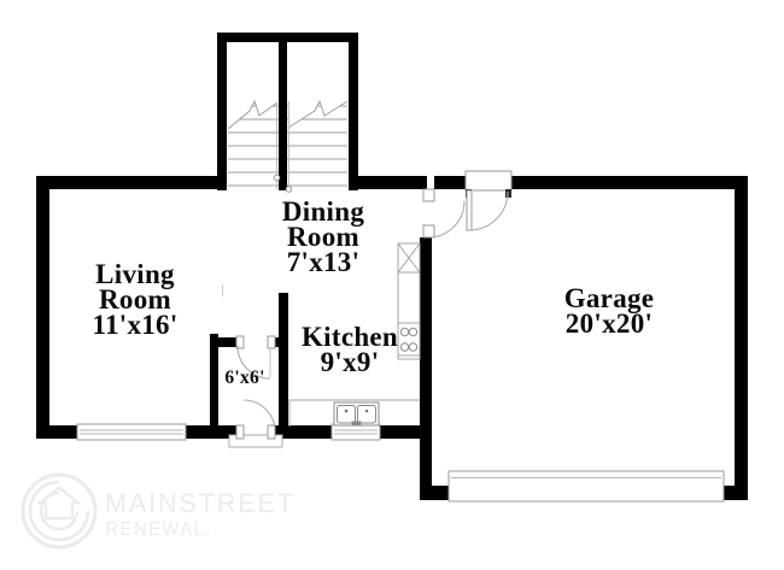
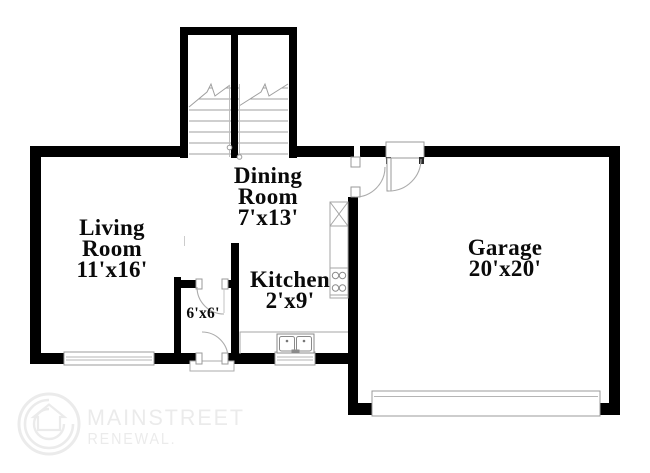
  Living
  Room
  11'x16'
  Dining
  Room
  7'x13'
  Kitchen
- 9'x9'
+ 2'x9'
  Garage
  20'x20'
  6'x6'
